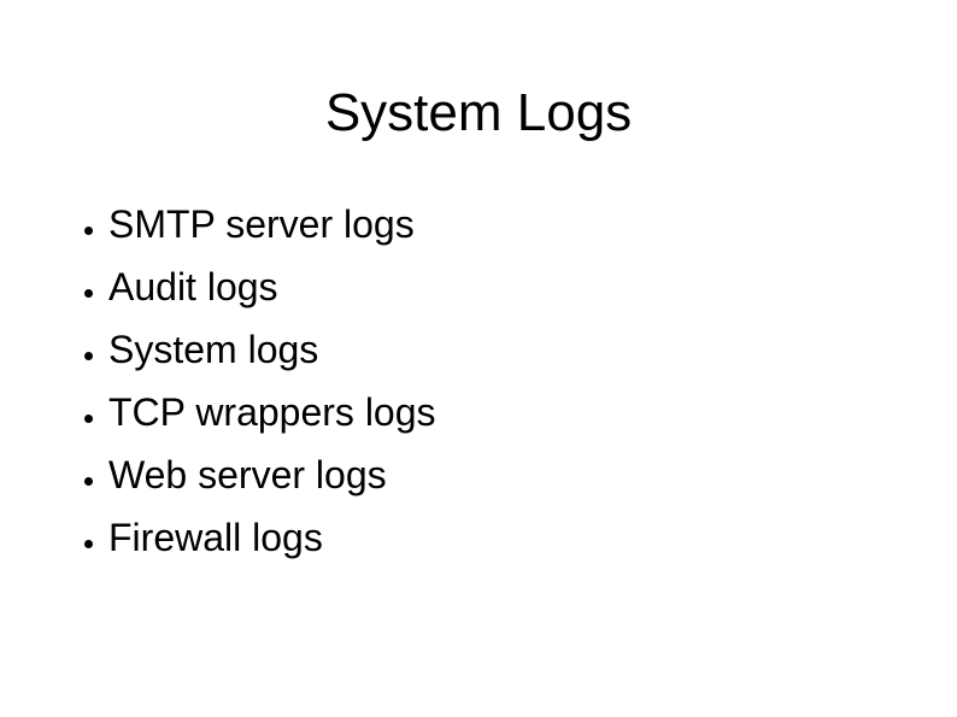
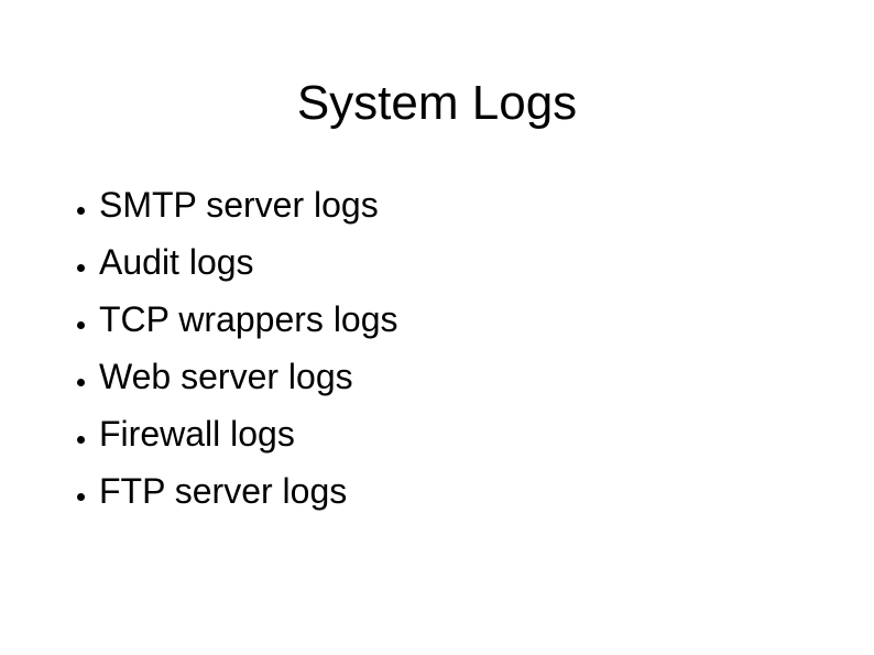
  System Logs
  SMTP server logs
  Audit logs
- System logs
  TCP wrappers logs
  Web server logs
  Firewall logs
+ FTP server logs
